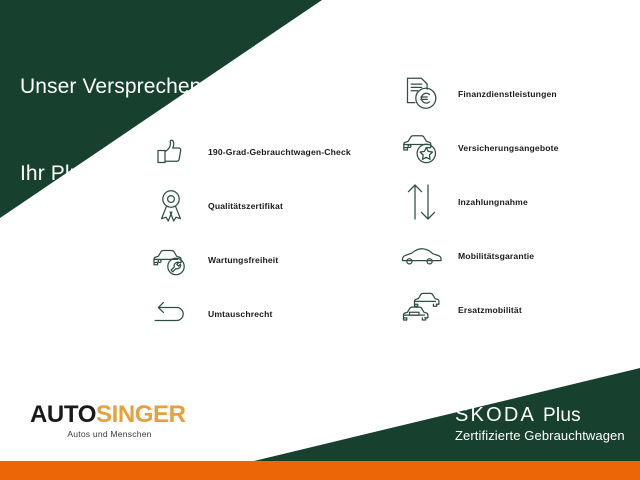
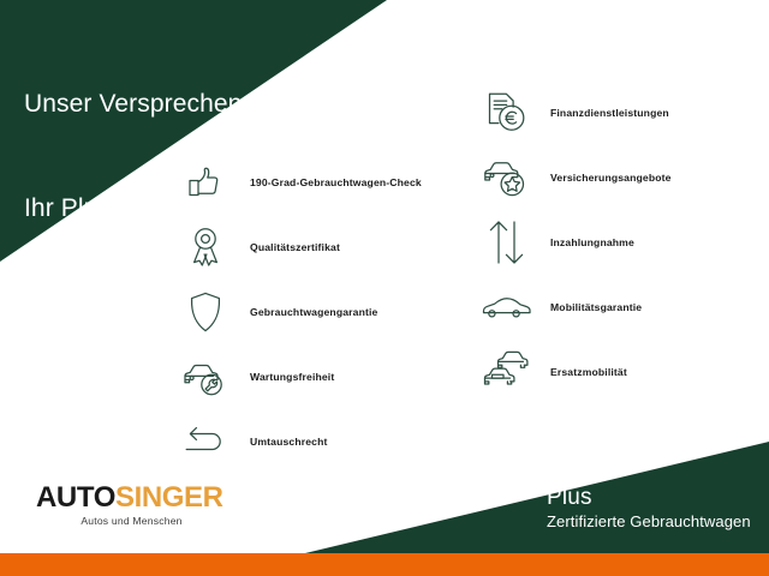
  Unser Versprechen.
  Ihr Plus.
  190-Grad-Gebrauchtwagen-Check
  Qualitätszertifikat
+ Gebrauchtwagengarantie
  Wartungsfreiheit
  Umtauschrecht
  Finanzdienstleistungen
  Versicherungsangebote
  Inzahlungnahme
  Mobilitätsgarantie
  Ersatzmobilität
  AUTOSINGER
  Autos und Menschen
- ŠKODA
  Plus
  Zertifizierte Gebrauchtwagen
